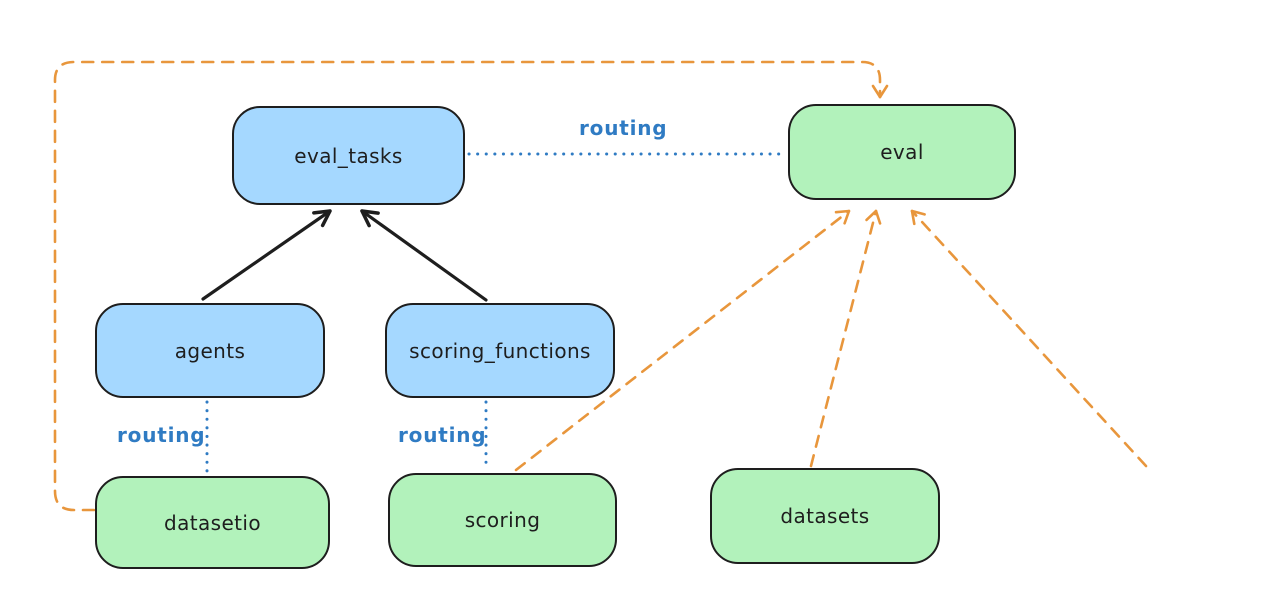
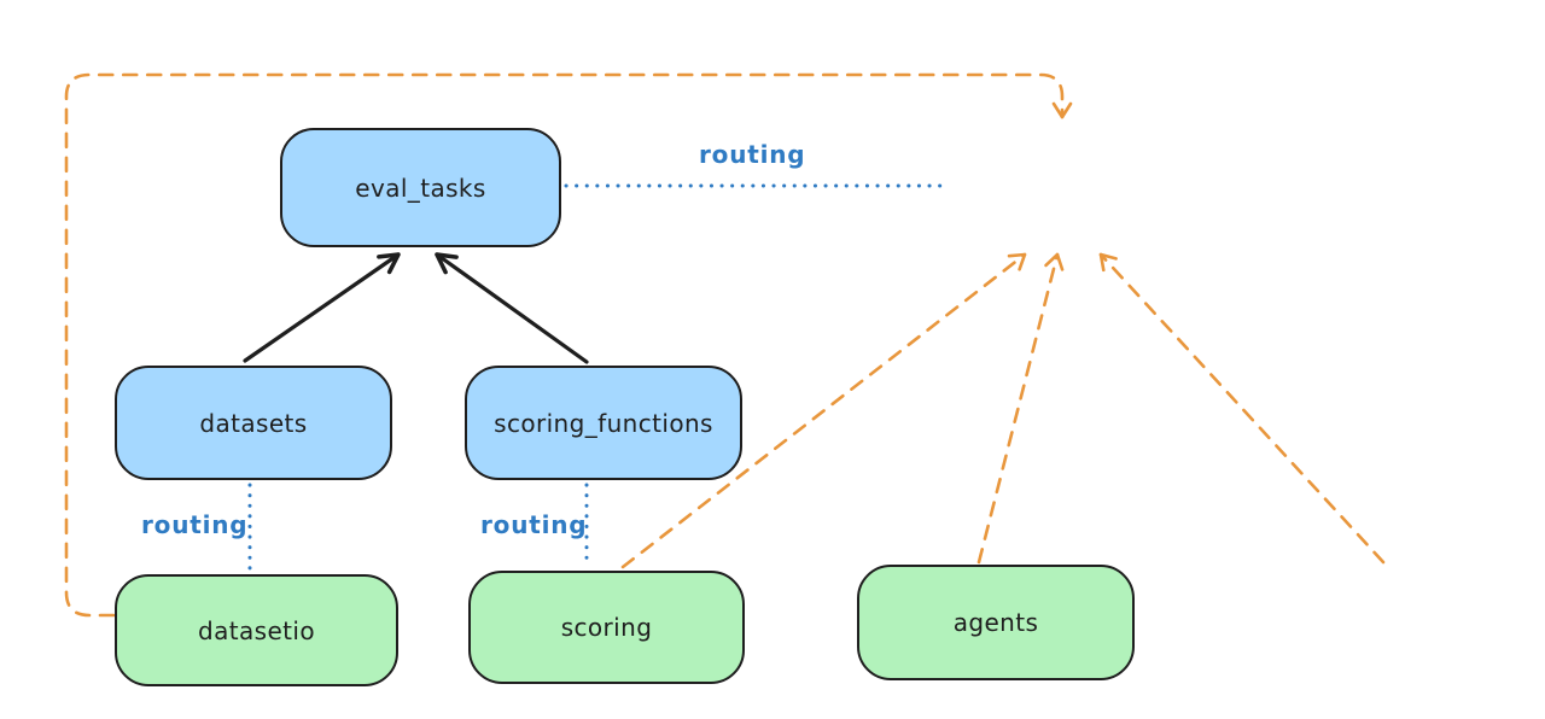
  eval_tasks
- eval
- agents
+ datasets
  scoring_functions
  datasetio
  scoring
- datasets
+ agents
  routing
  routing
  routing
